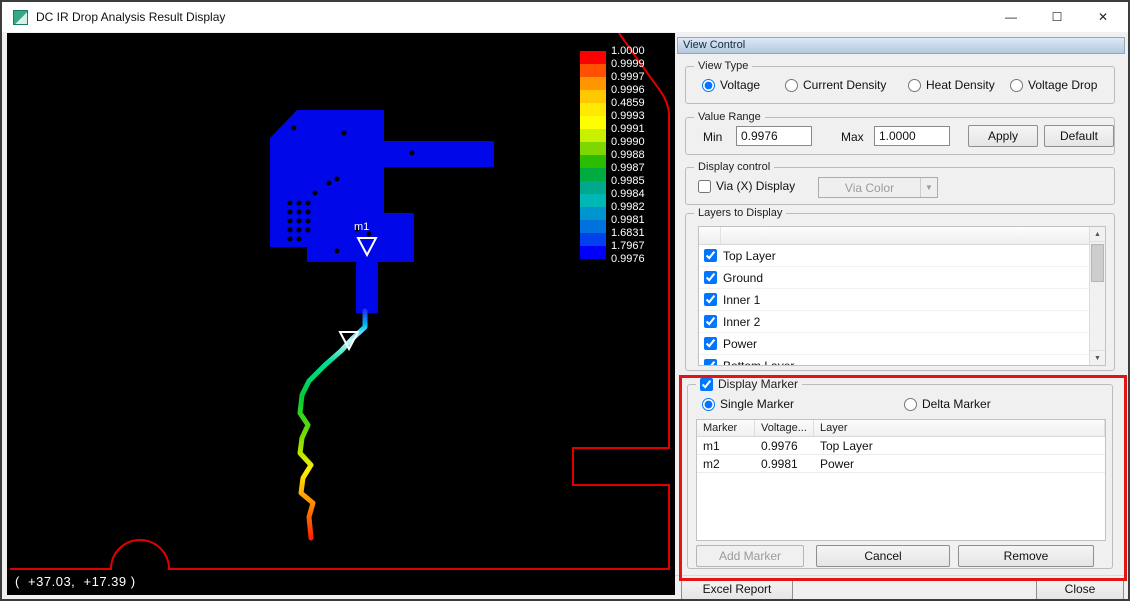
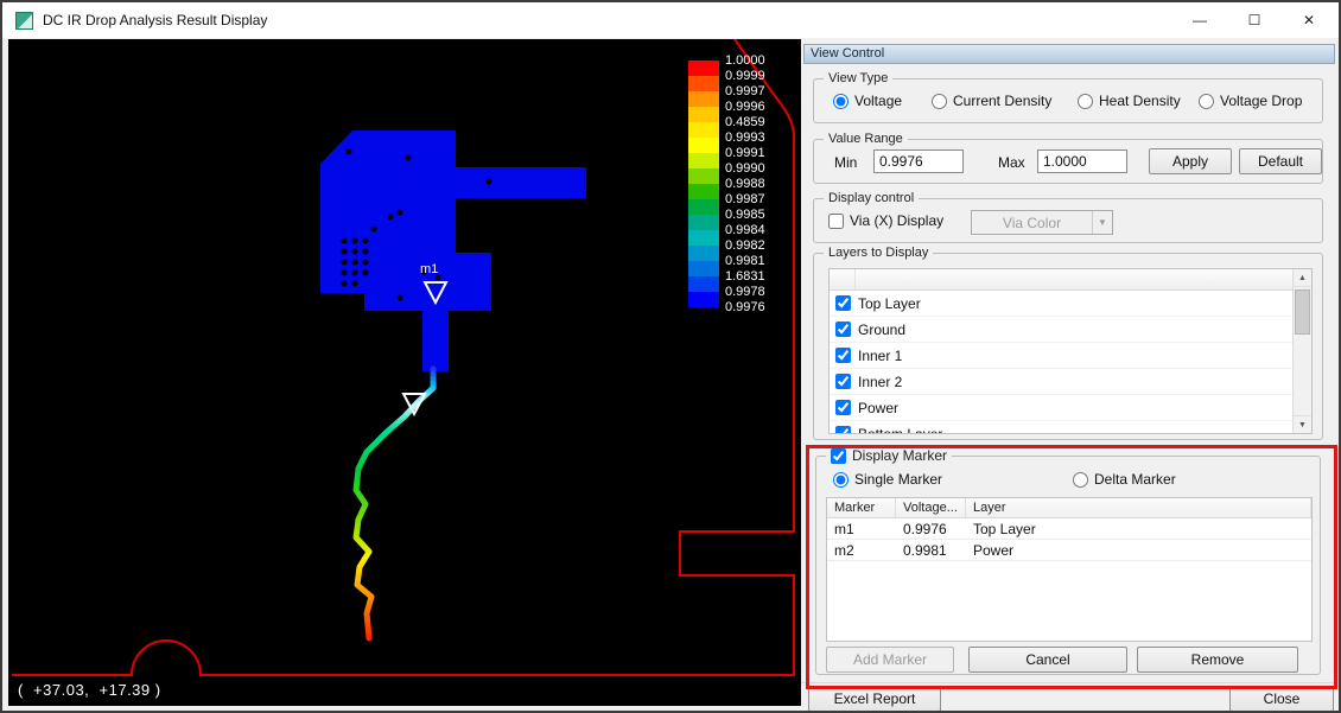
  DC IR Drop Analysis Result Display
  —
  ☐
  ✕
  m1
  1.0000
  0.9999
  0.9997
  0.9996
  0.4859
  0.9993
  0.9991
  0.9990
  0.9988
  0.9987
  0.9985
  0.9984
  0.9982
  0.9981
  1.6831
- 1.7967
+ 0.9978
  0.9976
  ( +37.03, +17.39 )
  View Control
  View Type
  Voltage
  Current Density
  Heat Density
  Voltage Drop
  Value Range
  Min
  0.9976
  Max
  1.0000
  Apply
  Default
  Display control
  Via (X) Display
  Via Color
  ▼
  Layers to Display
  Top Layer
  Ground
  Inner 1
  Inner 2
  Power
  Display Marker
  Single Marker
  Delta Marker
  Marker
  Voltage...
  Layer
  m1
  0.9976
  Top Layer
  m2
  0.9981
  Power
  Add Marker
  Cancel
  Remove
  Excel Report
  Close
